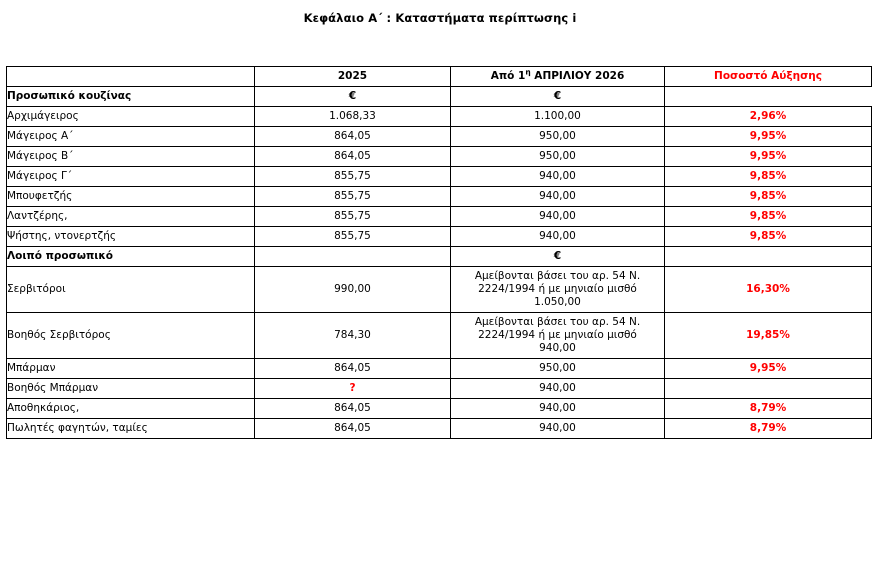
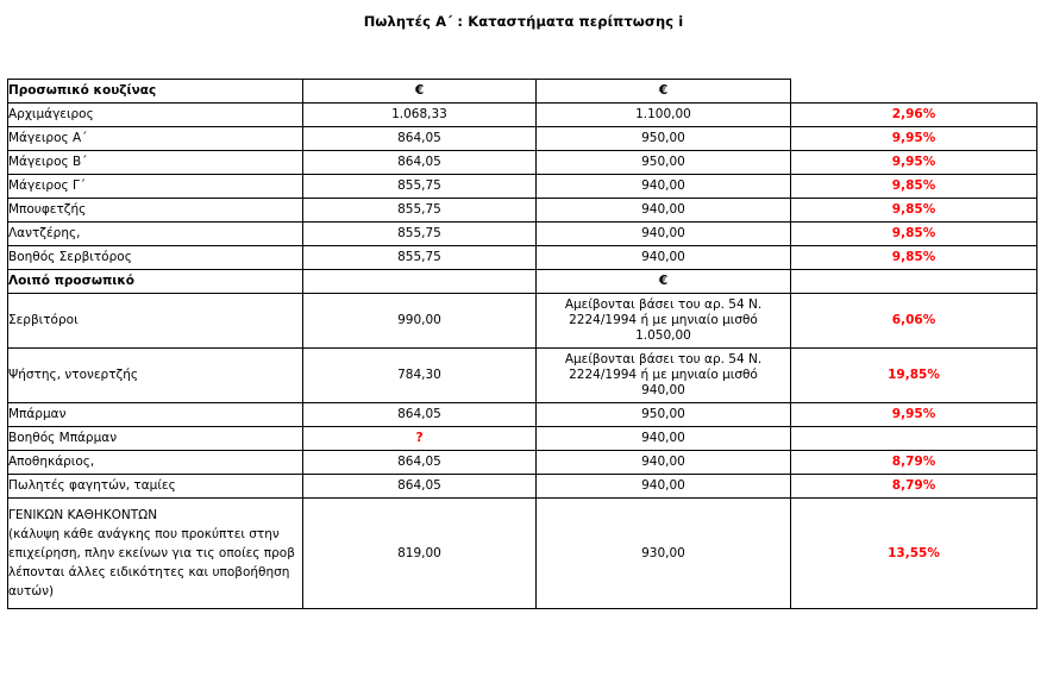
- Κεφάλαιο Α΄ : Καταστήματα περίπτωσης i
+ Πωλητές Α΄ : Καταστήματα περίπτωσης i
- 	2025	Από 1η ΑΠΡΙΛΙΟΥ 2026	Ποσοστό Αύξησης
  Προσωπικό κουζίνας	€	€
  Αρχιμάγειρος	1.068,33	1.100,00	2,96%
  Μάγειρος Α΄	864,05	950,00	9,95%
  Μάγειρος Β΄	864,05	950,00	9,95%
  Μάγειρος Γ΄	855,75	940,00	9,85%
  Μπουφετζής	855,75	940,00	9,85%
  Λαντζέρης,	855,75	940,00	9,85%
- Ψήστης, ντονερτζής	855,75	940,00	9,85%
+ Βοηθός Σερβιτόρος	855,75	940,00	9,85%
  Λοιπό προσωπικό		€
- Σερβιτόροι	990,00	Αμείβονται βάσει του αρ. 54 Ν. 2224/1994 ή με μηνιαίο μισθό 1.050,00	16,30%
+ Σερβιτόροι	990,00	Αμείβονται βάσει του αρ. 54 Ν. 2224/1994 ή με μηνιαίο μισθό 1.050,00	6,06%
- Βοηθός Σερβιτόρος	784,30	Αμείβονται βάσει του αρ. 54 Ν. 2224/1994 ή με μηνιαίο μισθό 940,00	19,85%
+ Ψήστης, ντονερτζής	784,30	Αμείβονται βάσει του αρ. 54 Ν. 2224/1994 ή με μηνιαίο μισθό 940,00	19,85%
  Μπάρμαν	864,05	950,00	9,95%
  Βοηθός Μπάρμαν	?	940,00
  Αποθηκάριος,	864,05	940,00	8,79%
  Πωλητές φαγητών, ταμίες	864,05	940,00	8,79%
+ ΓΕΝΙΚΩΝ ΚΑΘΗΚΟΝΤΩΝ (κάλυψη κάθε ανάγκης που προκύπτει στην επιχείρηση, πλην εκείνων για τις οποίες προβ λέπονται άλλες ειδικότητες και υποβοήθηση αυτών)	819,00	930,00	13,55%
